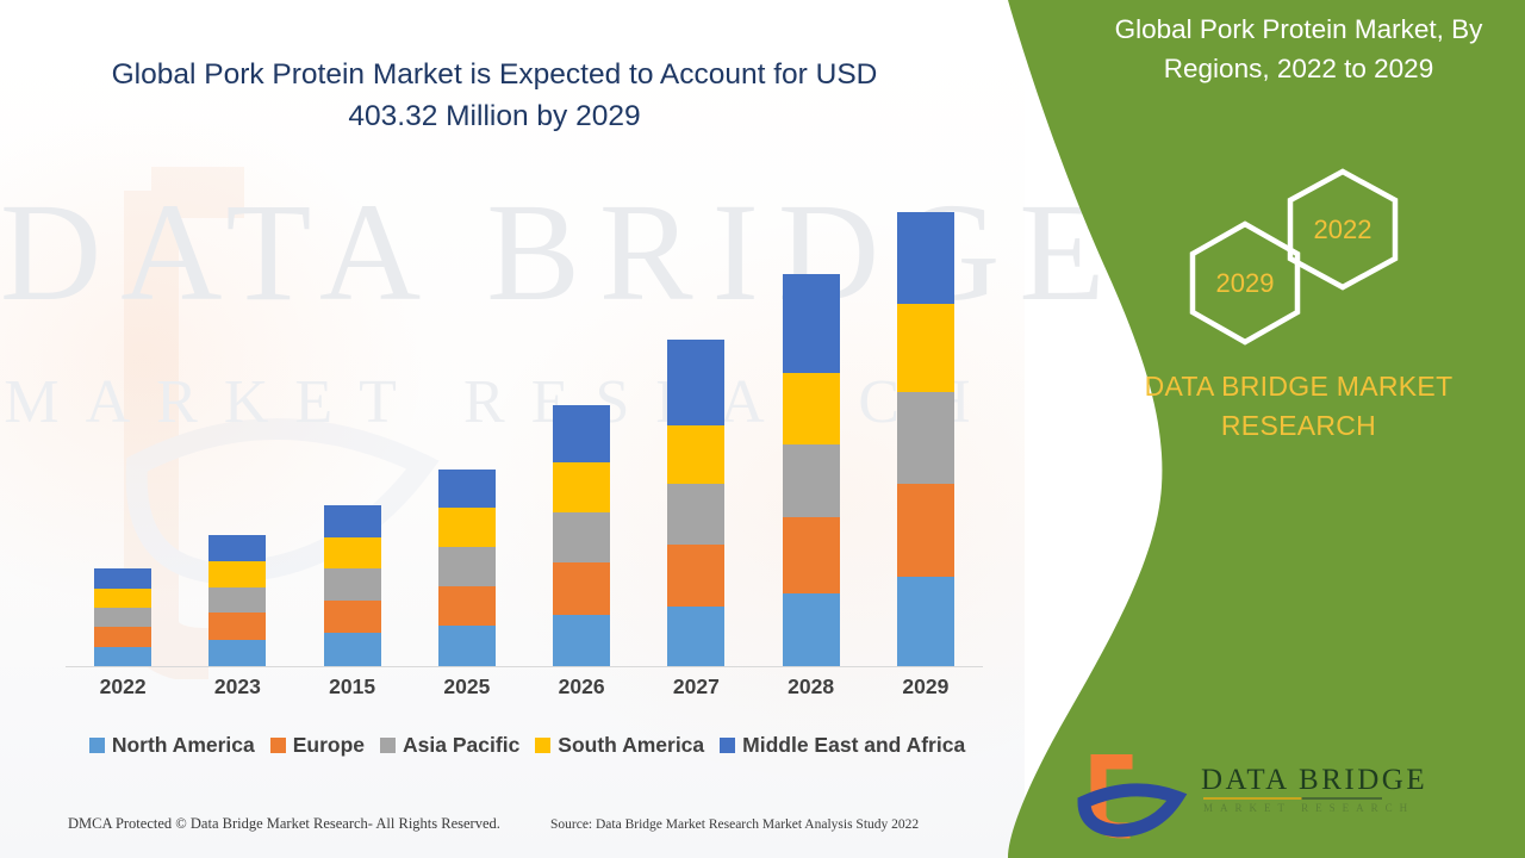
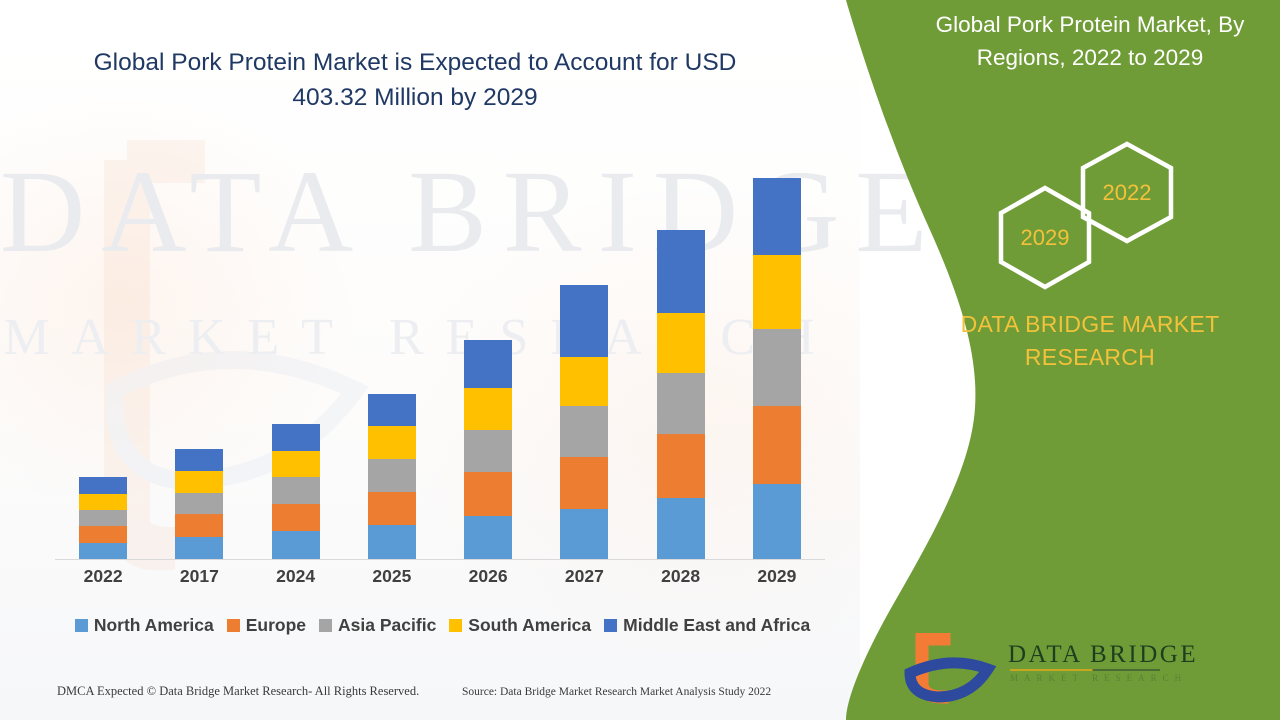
  DATA BRIDG
  MARKET RESACH
  Global Pork Protein Market is Expected to Account for USD 403.32 Million by 2029
  2022
- 2023
+ 2017
- 2015
+ 2024
  2025
  2026
  2027
  2028
  2029
  North America
  Europe
  Asia Pacific
  South America
  Middle East and Africa
- DMCA Protected © Data Bridge Market Research- All Rights Reserved.
+ DMCA Expected © Data Bridge Market Research- All Rights Reserved.
  Source: Data Bridge Market Research Market Analysis Study 2022
  Global Pork Protein Market, By Regions, 2022 to 2029
  2022
  2029
  DATA BRIDGE MARKET RESEARCH
  DATA BRIDGE
  MARKET RESEARCH
